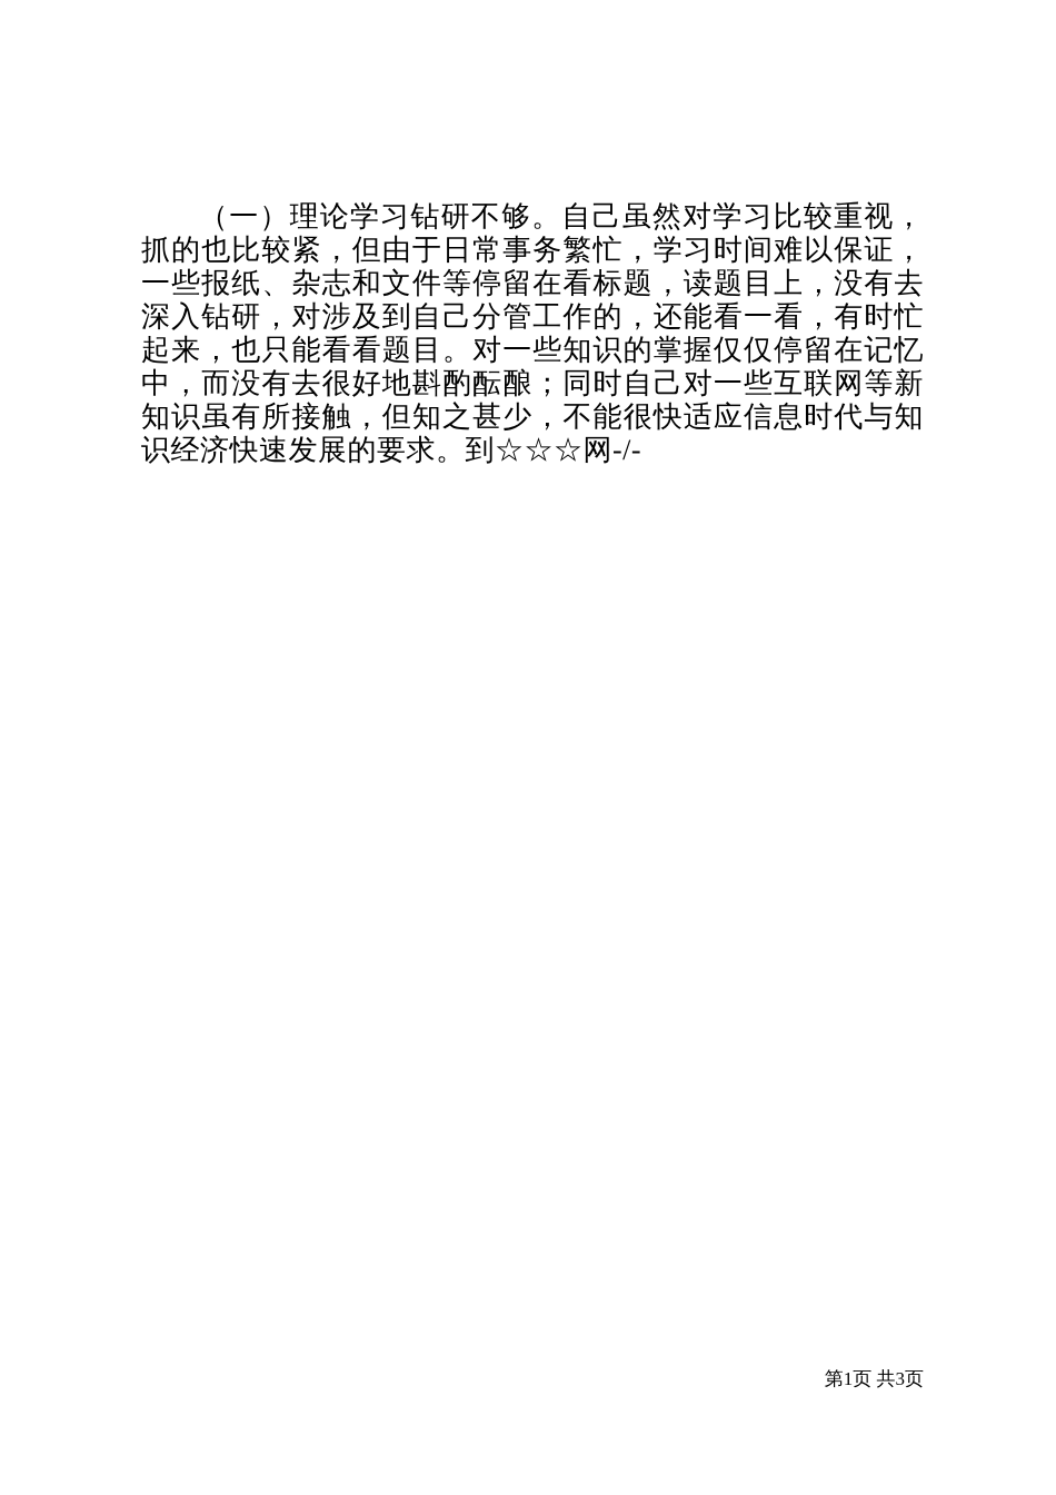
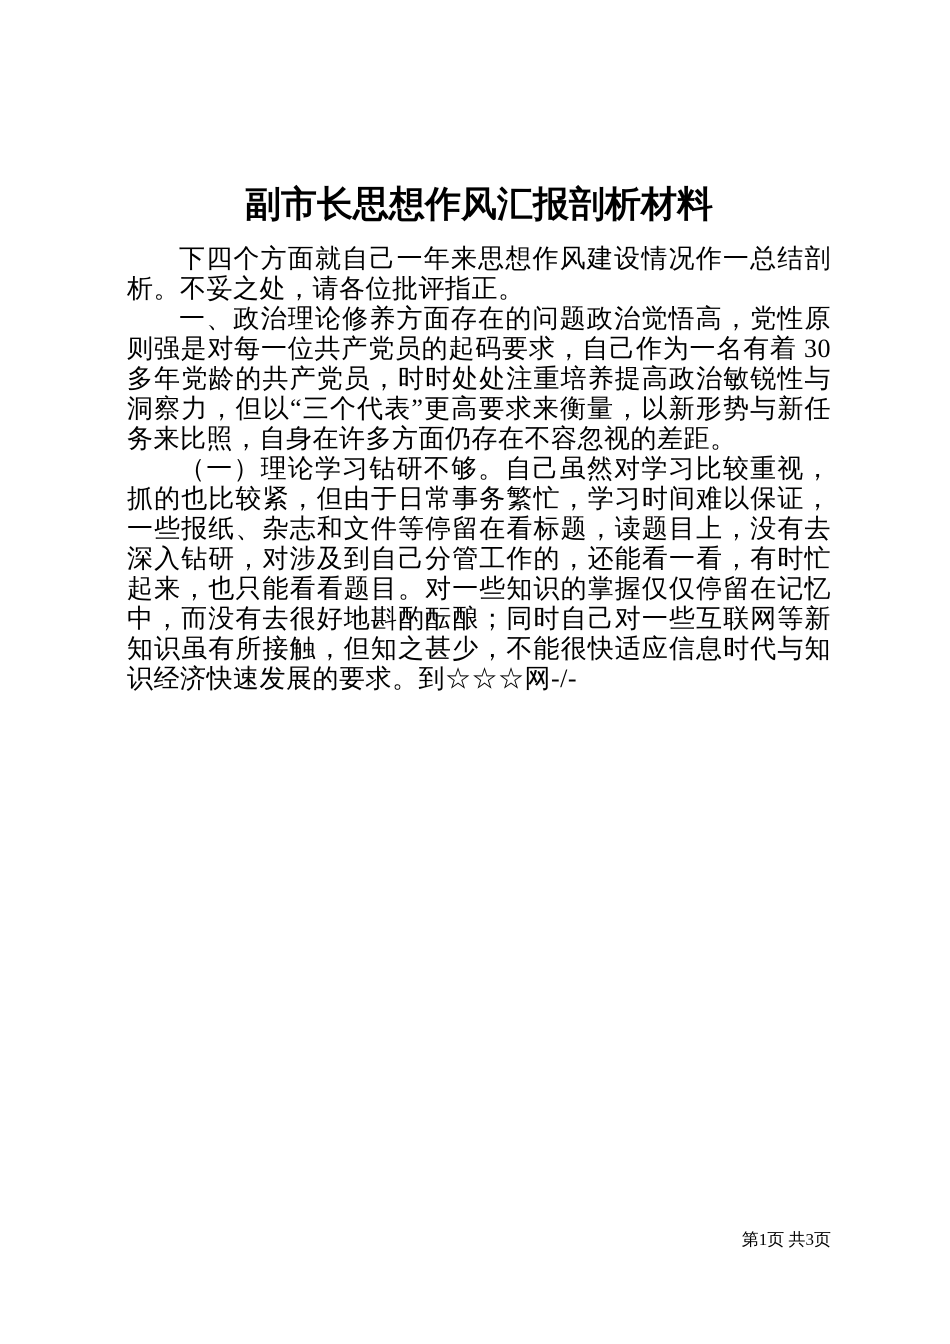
+ 副市长思想作风汇报剖析材料
+ 下四个方面就自己一年来思想作风建设情况作一总结剖析。不妥之处，请各位批评指正。
+ 一、政治理论修养方面存在的问题政治觉悟高，党性原则强是对每一位共产党员的起码要求，自己作为一名有着 30 多年党龄的共产党员，时时处处注重培养提高政治敏锐性与洞察力，但以“三个代表”更高要求来衡量，以新形势与新任务来比照，自身在许多方面仍存在不容忽视的差距。
  （一）理论学习钻研不够。自己虽然对学习比较重视，抓的也比较紧，但由于日常事务繁忙，学习时间难以保证，一些报纸、杂志和文件等停留在看标题，读题目上，没有去深入钻研，对涉及到自己分管工作的，还能看一看，有时忙起来，也只能看看题目。对一些知识的掌握仅仅停留在记忆中，而没有去很好地斟酌酝酿；同时自己对一些互联网等新知识虽有所接触，但知之甚少，不能很快适应信息时代与知识经济快速发展的要求。到☆☆☆网-/-
  第1页 共3页
